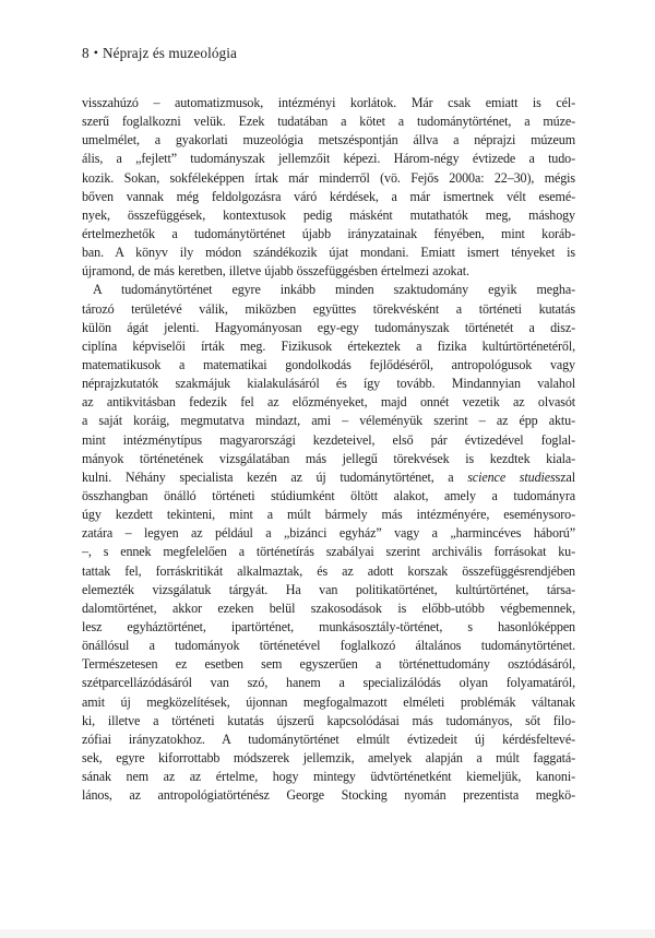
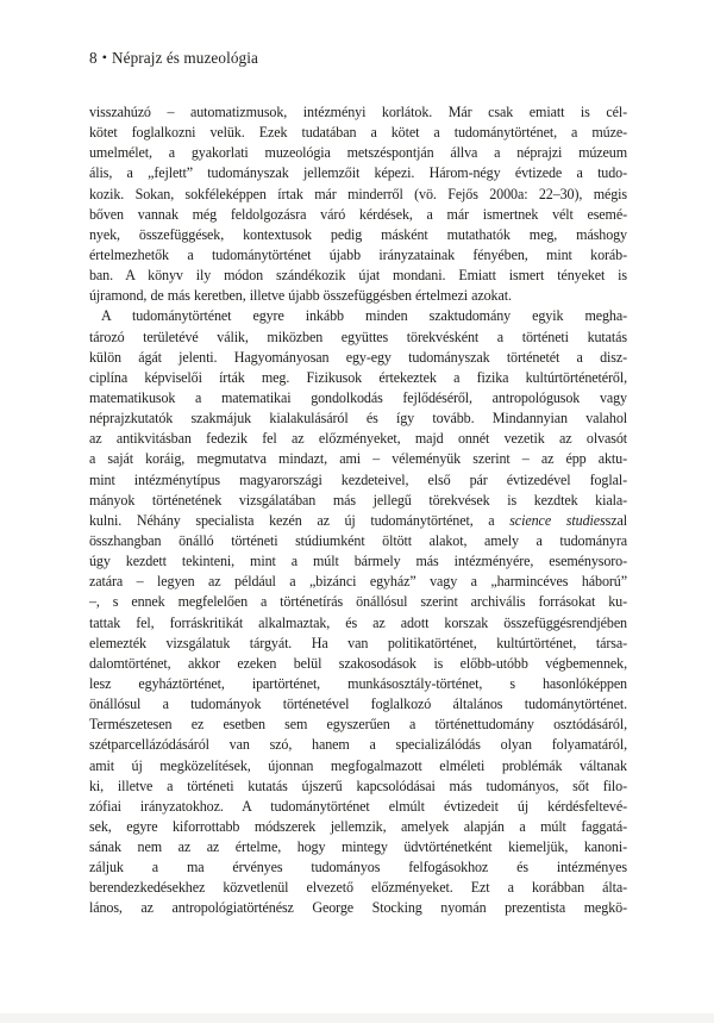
  8 • Néprajz és muzeológia
  visszahúzó – automatizmusok, intézményi korlátok. Már csak emiatt is cél-
- szerű foglalkozni velük. Ezek tudatában a kötet a tudománytörténet, a múze-
+ kötet foglalkozni velük. Ezek tudatában a kötet a tudománytörténet, a múze-
  umelmélet, a gyakorlati muzeológia metszéspontján állva a néprajzi múzeum
  ális, a „fejlett” tudományszak jellemzőit képezi. Három-négy évtizede a tudo-
  kozik. Sokan, sokféleképpen írtak már minderről (vö. Fejős 2000a: 22–30), mégis
  bőven vannak még feldolgozásra váró kérdések, a már ismertnek vélt esemé-
  nyek, összefüggések, kontextusok pedig másként mutathatók meg, máshogy
  értelmezhetők a tudománytörténet újabb irányzatainak fényében, mint koráb-
  ban. A könyv ily módon szándékozik újat mondani. Emiatt ismert tényeket is
  újramond, de más keretben, illetve újabb összefüggésben értelmezi azokat.
  A tudománytörténet egyre inkább minden szaktudomány egyik megha-
  tározó területévé válik, miközben együttes törekvésként a történeti kutatás
  külön ágát jelenti. Hagyományosan egy-egy tudományszak történetét a disz-
  ciplína képviselői írták meg. Fizikusok értekeztek a fizika kultúrtörténetéről,
  matematikusok a matematikai gondolkodás fejlődéséről, antropológusok vagy
  néprajzkutatók szakmájuk kialakulásáról és így tovább. Mindannyian valahol
  az antikvitásban fedezik fel az előzményeket, majd onnét vezetik az olvasót
  a saját koráig, megmutatva mindazt, ami – véleményük szerint – az épp aktu-
  mint intézménytípus magyarországi kezdeteivel, első pár évtizedével foglal-
  mányok történetének vizsgálatában más jellegű törekvések is kezdtek kiala-
  kulni. Néhány specialista kezén az új tudománytörténet, a science studiesszal
  összhangban önálló történeti stúdiumként öltött alakot, amely a tudományra
  úgy kezdett tekinteni, mint a múlt bármely más intézményére, eseménysoro-
  zatára – legyen az például a „bizánci egyház” vagy a „harmincéves háború”
- –, s ennek megfelelően a történetírás szabályai szerint archivális forrásokat ku-
+ –, s ennek megfelelően a történetírás önállósul szerint archivális forrásokat ku-
  tattak fel, forráskritikát alkalmaztak, és az adott korszak összefüggésrendjében
  elemezték vizsgálatuk tárgyát. Ha van politikatörténet, kultúrtörténet, társa-
  dalomtörténet, akkor ezeken belül szakosodások is előbb-utóbb végbemennek,
  lesz egyháztörténet, ipartörténet, munkásosztály-történet, s hasonlóképpen
  önállósul a tudományok történetével foglalkozó általános tudománytörténet.
  Természetesen ez esetben sem egyszerűen a történettudomány osztódásáról,
  szétparcellázódásáról van szó, hanem a specializálódás olyan folyamatáról,
  amit új megközelítések, újonnan megfogalmazott elméleti problémák váltanak
  ki, illetve a történeti kutatás újszerű kapcsolódásai más tudományos, sőt filo-
  zófiai irányzatokhoz. A tudománytörténet elmúlt évtizedeit új kérdésfeltevé-
  sek, egyre kiforrottabb módszerek jellemzik, amelyek alapján a múlt faggatá-
  sának nem az az értelme, hogy mintegy üdvtörténetként kiemeljük, kanoni-
+ záljuk a ma érvényes tudományos felfogásokhoz és intézményes
+ berendezkedésekhez közvetlenül elvezető előzményeket. Ezt a korábban álta-
  lános, az antropológiatörténész George Stocking nyomán prezentista megkö-
